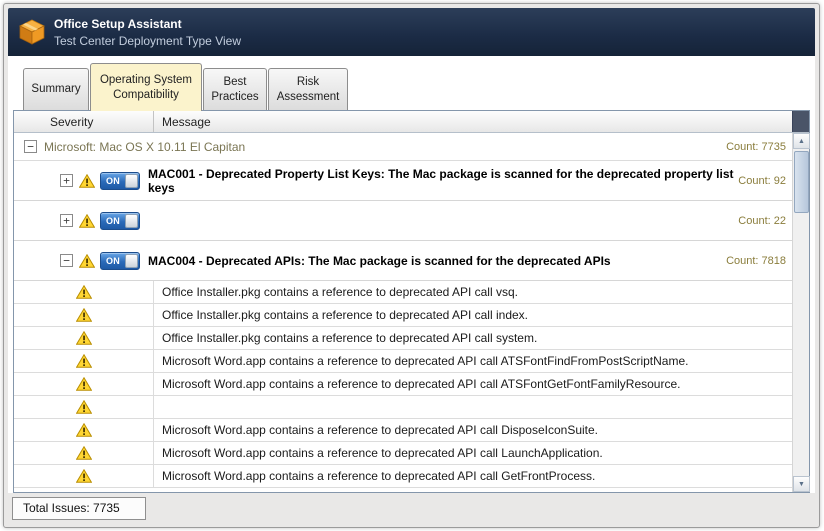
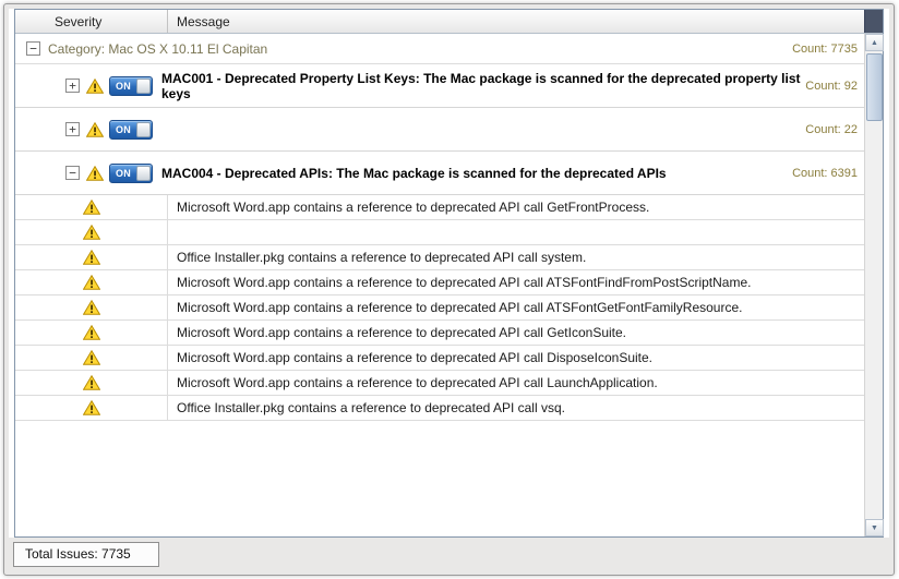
- Office Setup Assistant
- Test Center Deployment Type View
- Summary
- Operating System Compatibility
- Best Practices
- Risk Assessment
  Severity
  Message
  −
- Microsoft: Mac OS X 10.11 El Capitan
+ Category: Mac OS X 10.11 El Capitan
  Count: 7735
  +
  ON
  MAC001 - Deprecated Property List Keys: The Mac package is scanned for the deprecated property list keys
  Count: 92
  +
  ON
  Count: 22
  −
  ON
  MAC004 - Deprecated APIs: The Mac package is scanned for the deprecated APIs
- Count: 7818
+ Count: 6391
- Office Installer.pkg contains a reference to deprecated API call vsq.
+ Microsoft Word.app contains a reference to deprecated API call GetFrontProcess.
- Office Installer.pkg contains a reference to deprecated API call index.
  Office Installer.pkg contains a reference to deprecated API call system.
  Microsoft Word.app contains a reference to deprecated API call ATSFontFindFromPostScriptName.
  Microsoft Word.app contains a reference to deprecated API call ATSFontGetFontFamilyResource.
+ Microsoft Word.app contains a reference to deprecated API call GetIconSuite.
  Microsoft Word.app contains a reference to deprecated API call DisposeIconSuite.
  Microsoft Word.app contains a reference to deprecated API call LaunchApplication.
- Microsoft Word.app contains a reference to deprecated API call GetFrontProcess.
+ Office Installer.pkg contains a reference to deprecated API call vsq.
  Total Issues: 7735
